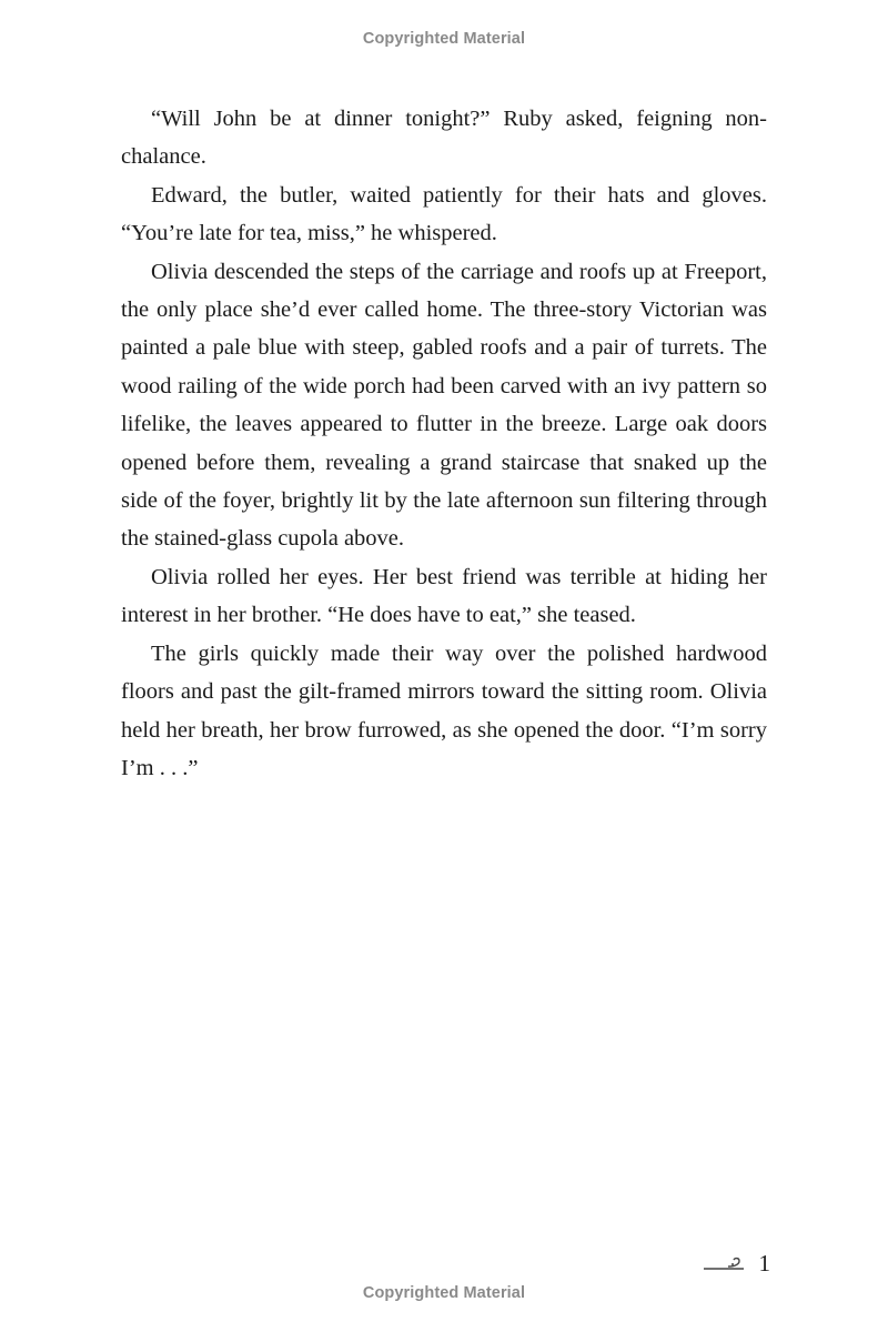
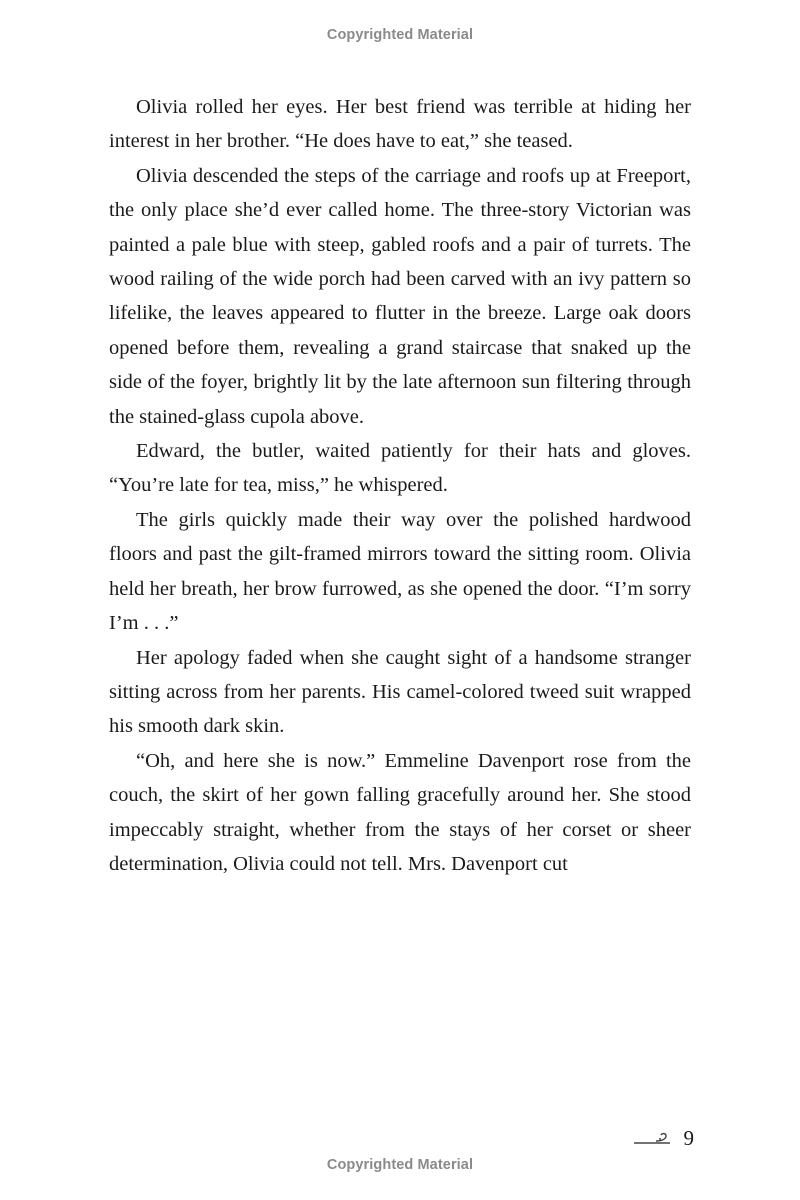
  Copyrighted Material
- “Will John be at dinner tonight?” Ruby asked, feigning non­chalance.
- Edward, the butler, waited patiently for their hats and gloves. “You’re late for tea, miss,” he whispered.
+ Olivia rolled her eyes. Her best friend was terrible at hiding her interest in her brother. “He does have to eat,” she teased.
  Olivia descended the steps of the carriage and roofs up at Freeport, the only place she’d ever called home. The three-story Victorian was painted a pale blue with steep, gabled roofs and a pair of turrets. The wood railing of the wide porch had been carved with an ivy pattern so lifelike, the leaves appeared to flutter in the breeze. Large oak doors opened before them, revealing a grand staircase that snaked up the side of the foyer, brightly lit by the late afternoon sun filtering through the stained-glass cupola above.
- Olivia rolled her eyes. Her best friend was terrible at hiding her interest in her brother. “He does have to eat,” she teased.
+ Edward, the butler, waited patiently for their hats and gloves. “You’re late for tea, miss,” he whispered.
  The girls quickly made their way over the polished hardwood floors and past the gilt-framed mirrors toward the sitting room. Olivia held her breath, her brow furrowed, as she opened the door. “I’m sorry I’m . . .”
+ Her apology faded when she caught sight of a handsome stranger sitting across from her parents. His camel-colored tweed suit wrapped his smooth dark skin.
+ “Oh, and here she is now.” Emmeline Davenport rose from the couch, the skirt of her gown falling gracefully around her. She stood impeccably straight, whether from the stays of her corset or sheer determination, Olivia could not tell. Mrs. Davenport cut
- 1
+ 9
  Copyrighted Material
